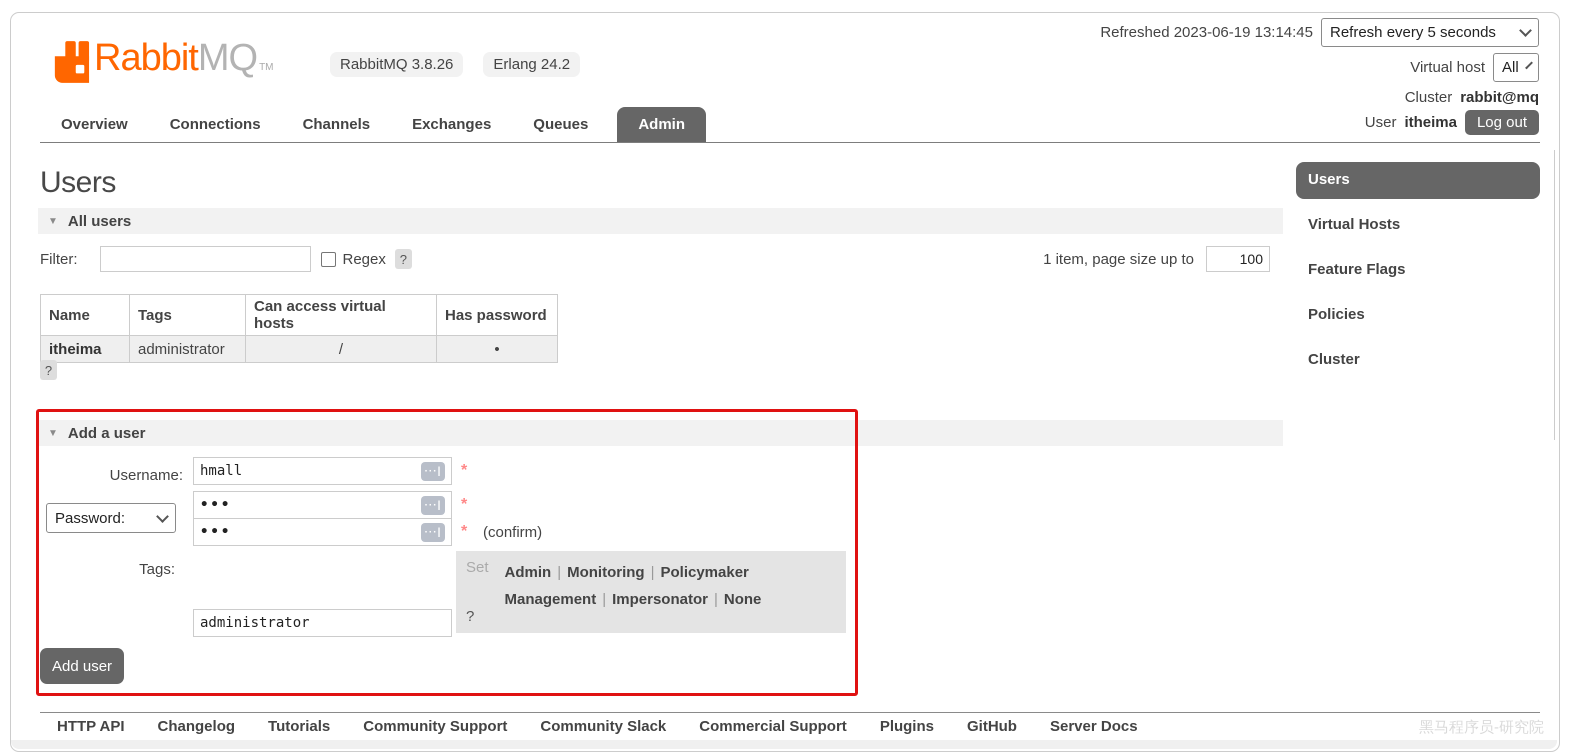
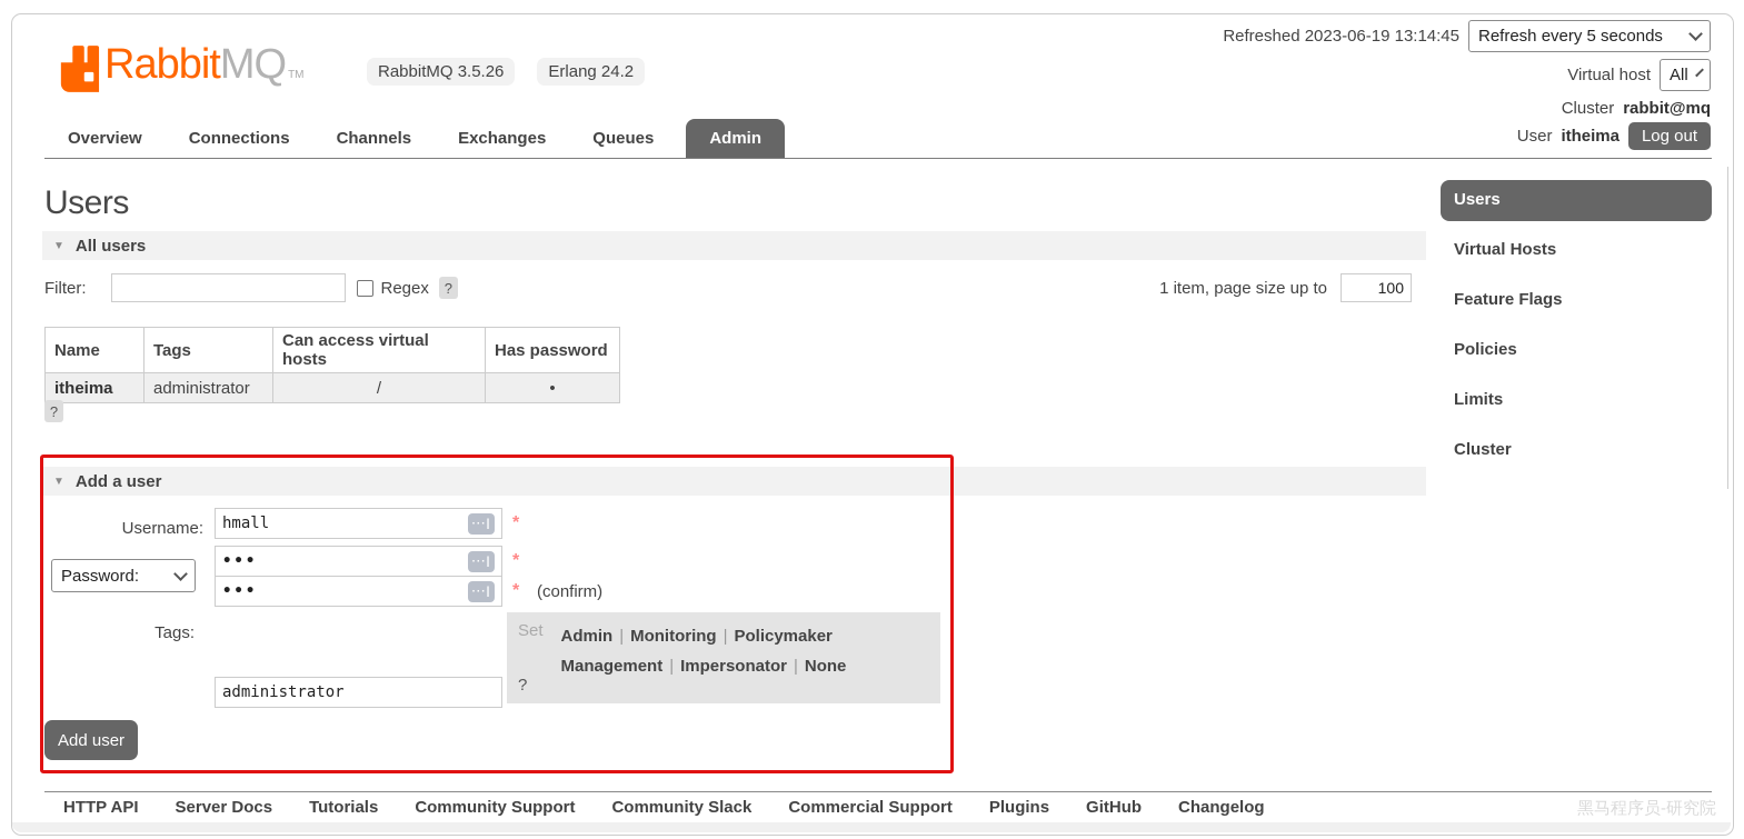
  RabbitMQ
  TM
- RabbitMQ 3.8.26
+ RabbitMQ 3.5.26
  Erlang 24.2
  Refreshed 2023-06-19 13:14:45
  Refresh every 5 seconds
  Virtual host
  All
  Cluster
  rabbit@mq
  User
  itheima
  Log out
  Overview
  Connections
  Channels
  Exchanges
  Queues
  Admin
  Users
  ▼
  All users
  Filter:
  Regex
  ?
  1 item, page size up to
  100
  Name	Tags	Can access virtual hosts	Has password
  itheima	administrator	/	•
  ?
  ▼
  Add a user
  Username:
  hmall
  ···|
  *
  Password:
  •••
  ···|
  *
  •••
  ···|
  *
  (confirm)
  Tags:
  Set
  ?
  Admin | Monitoring | Policymaker
  Management | Impersonator | None
  administrator
  Add user
  Users
  Virtual Hosts
  Feature Flags
  Policies
+ Limits
  Cluster
  HTTP API
- Changelog
+ Server Docs
  Tutorials
  Community Support
  Community Slack
  Commercial Support
  Plugins
  GitHub
- Server Docs
+ Changelog
  黑马程序员-研究院
